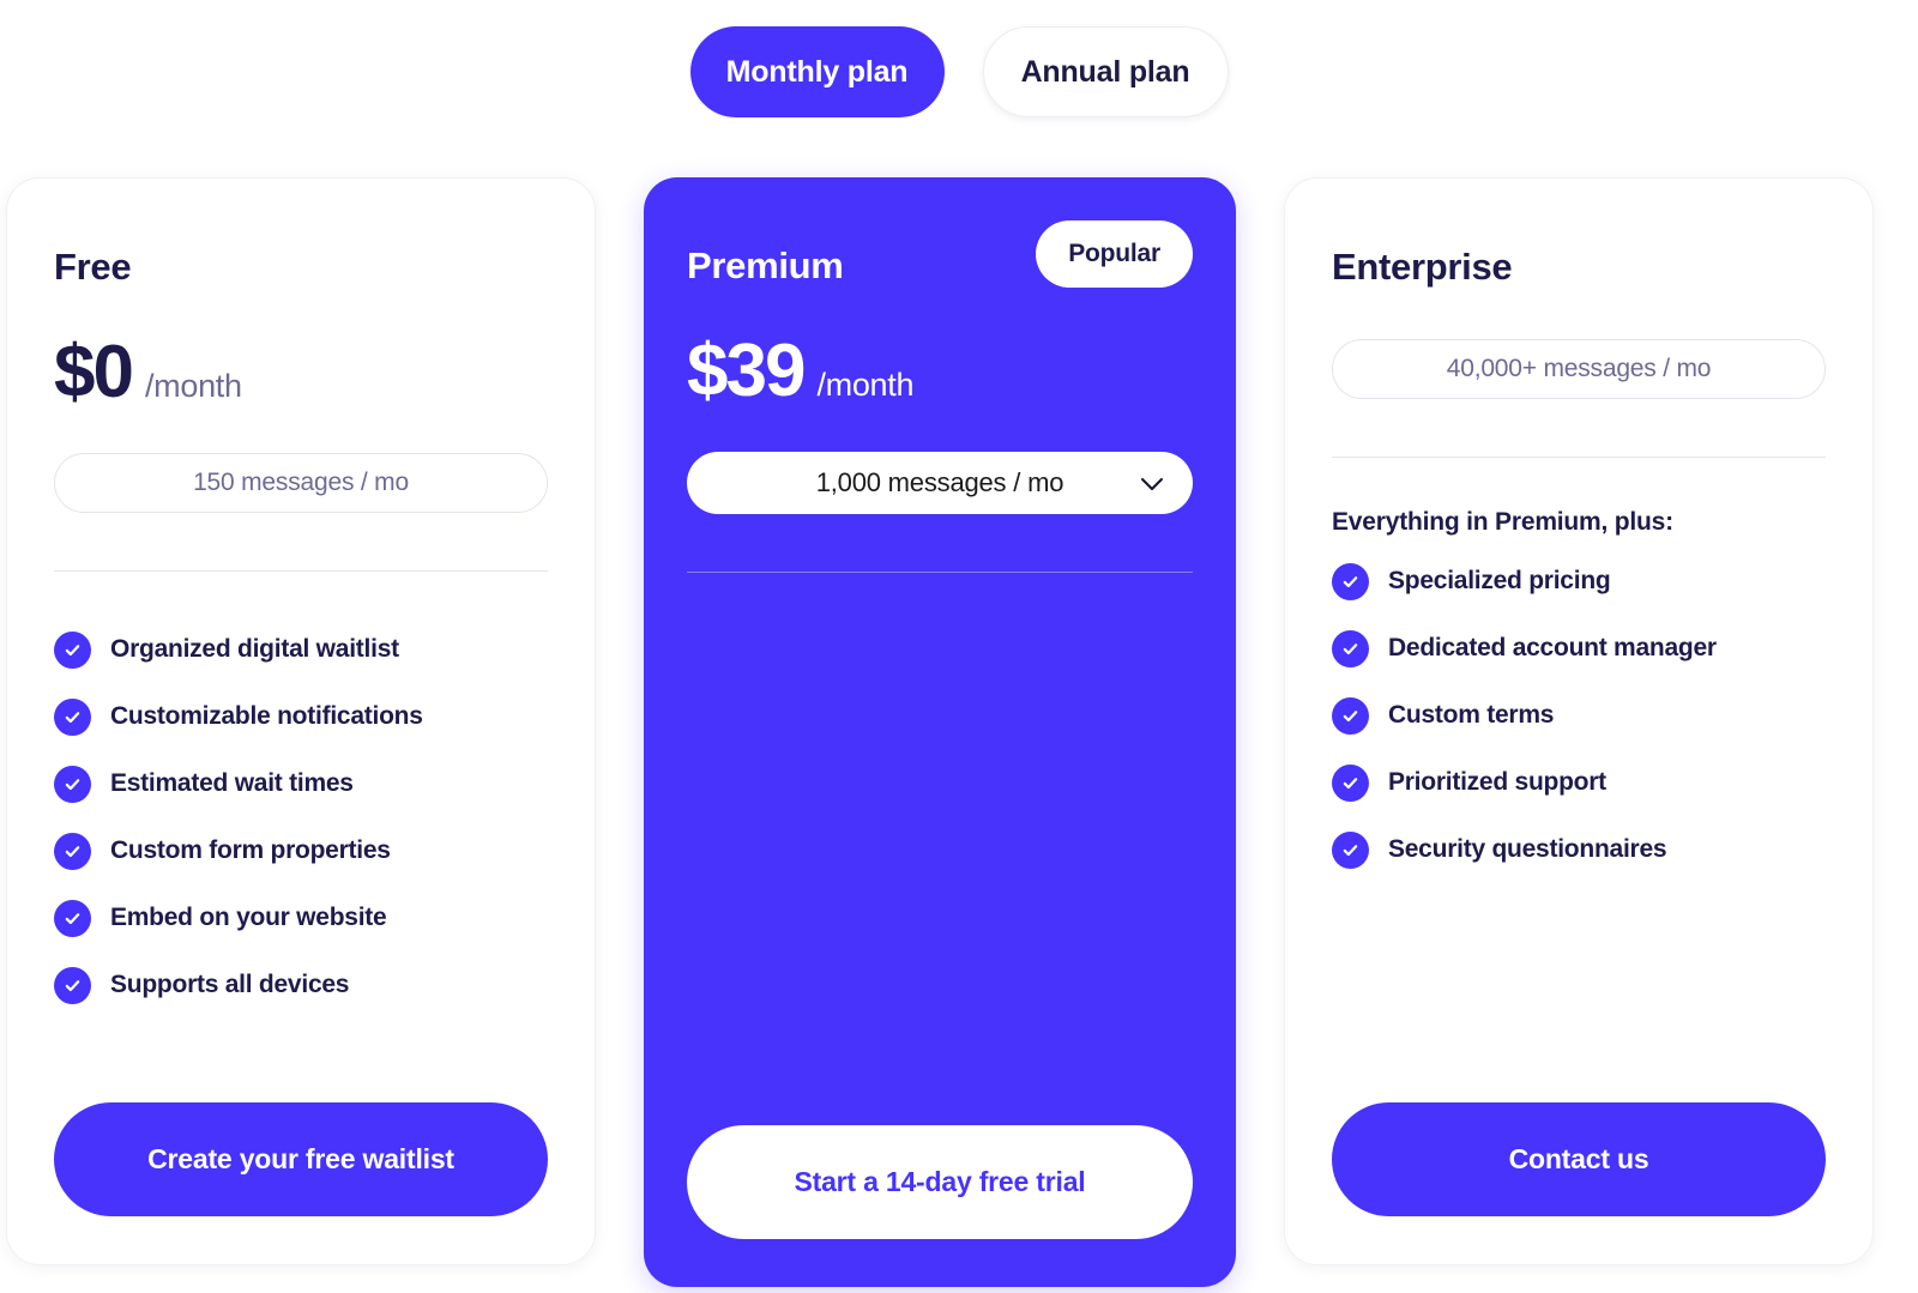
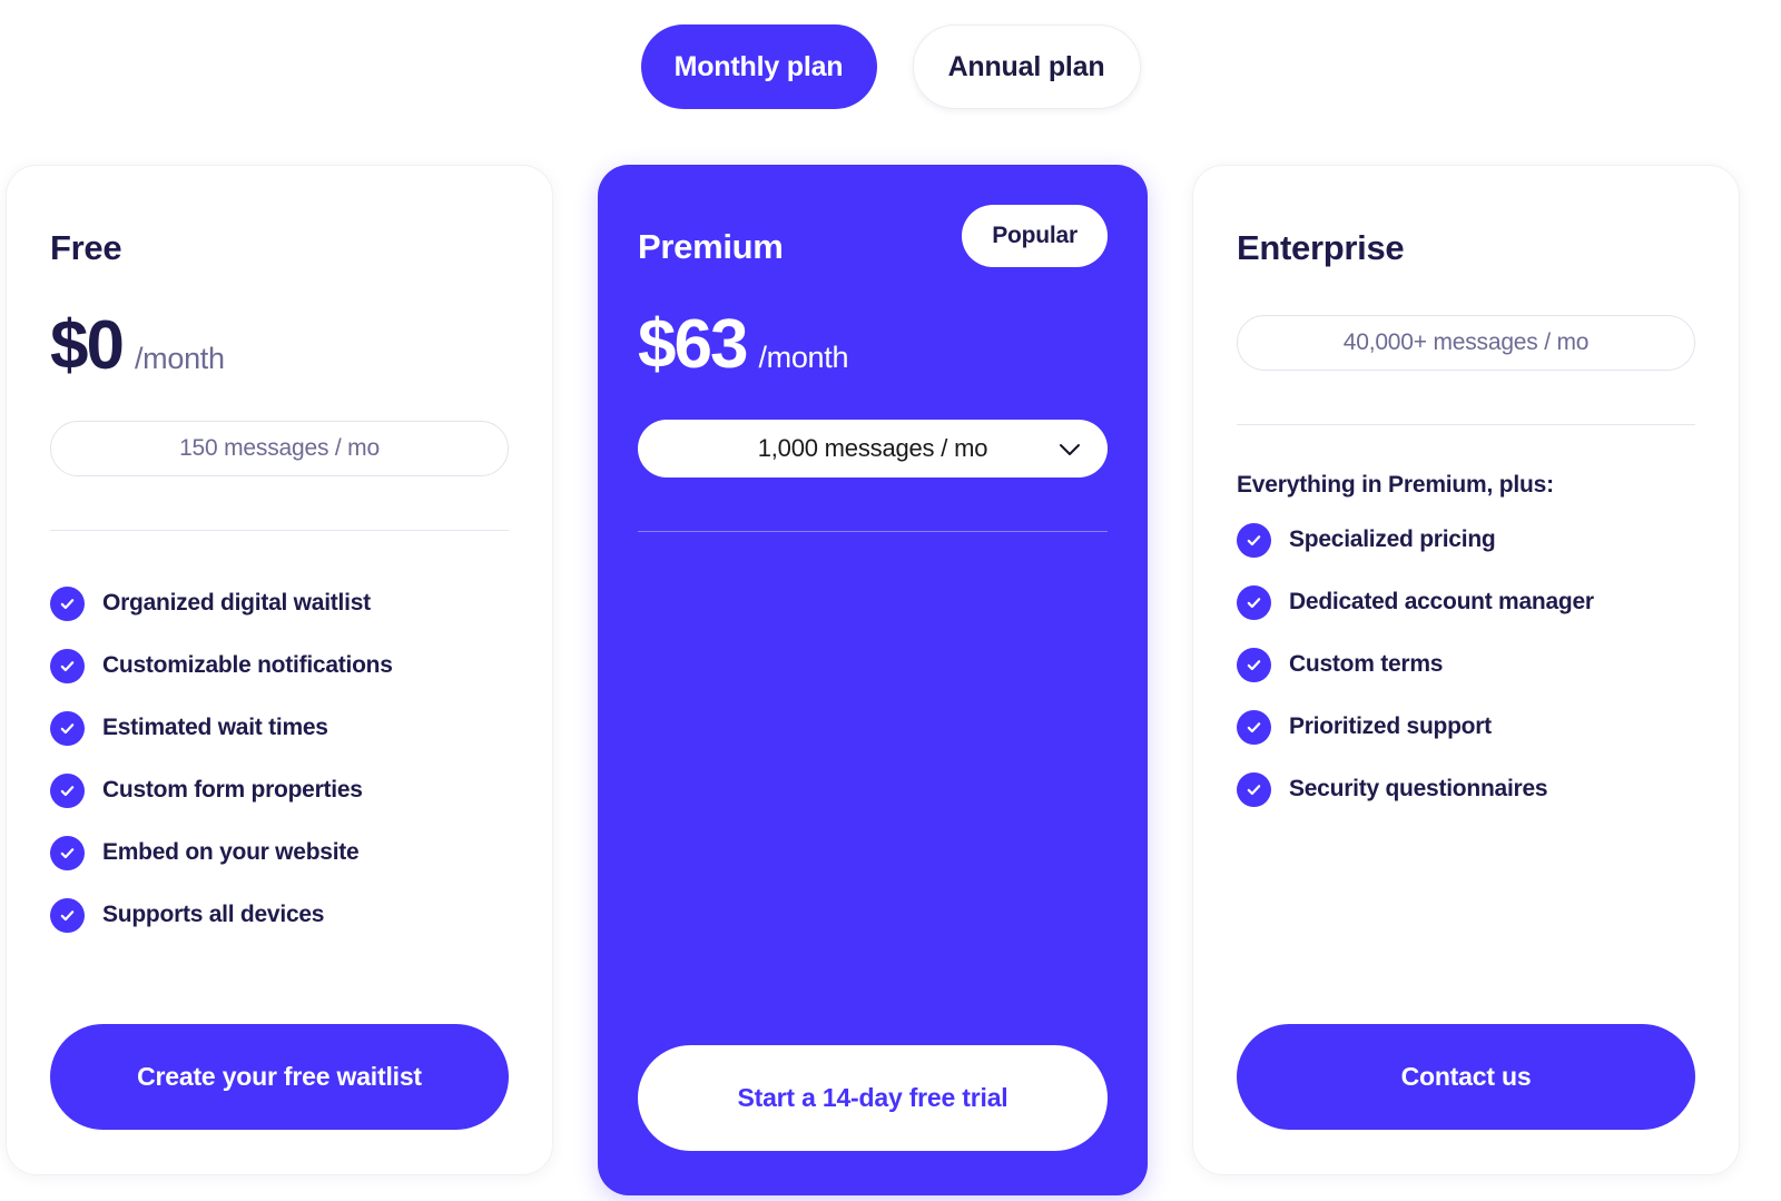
  Monthly plan
  Annual plan
  Free
  $0
  /month
  150 messages / mo
  Organized digital waitlist
  Customizable notifications
  Estimated wait times
  Custom form properties
  Embed on your website
  Supports all devices
  Create your free waitlist
  Premium
  Popular
- $39
+ $63
  /month
  1,000 messages / mo
  Start a 14-day free trial
  Enterprise
  40,000+ messages / mo
  Everything in Premium, plus:
  Specialized pricing
  Dedicated account manager
  Custom terms
  Prioritized support
  Security questionnaires
  Contact us
